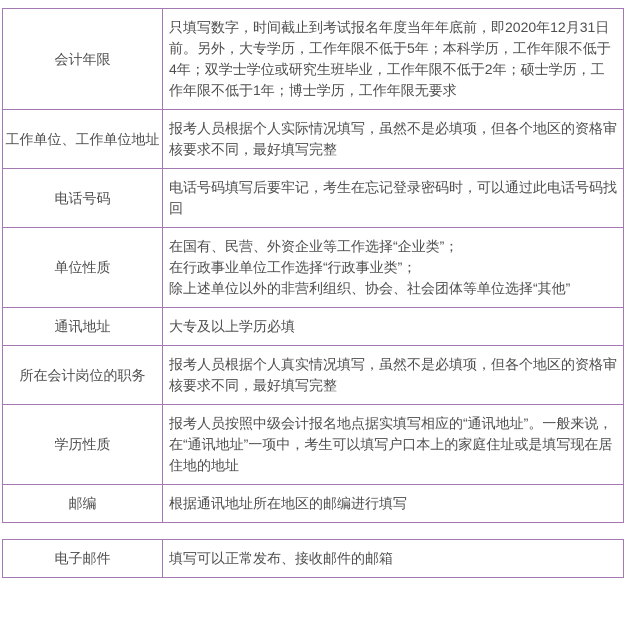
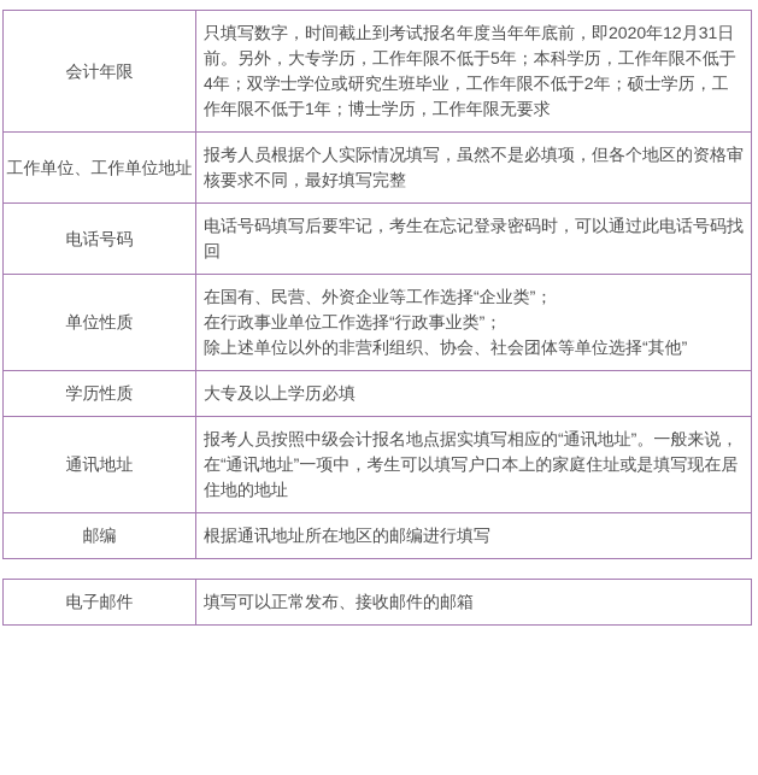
  会计年限	只填写数字，时间截止到考试报名年度当年年底前，即2020年12月31日前。另外，大专学历，工作年限不低于5年；本科学历，工作年限不低于4年；双学士学位或研究生班毕业，工作年限不低于2年；硕士学历，工作年限不低于1年；博士学历，工作年限无要求
  工作单位、工作单位地址	报考人员根据个人实际情况填写，虽然不是必填项，但各个地区的资格审核要求不同，最好填写完整
  电话号码	电话号码填写后要牢记，考生在忘记登录密码时，可以通过此电话号码找回
  单位性质	在国有、民营、外资企业等工作选择“企业类”； 在行政事业单位工作选择“行政事业类”； 除上述单位以外的非营利组织、协会、社会团体等单位选择“其他”
- 通讯地址	大专及以上学历必填
+ 学历性质	大专及以上学历必填
- 所在会计岗位的职务	报考人员根据个人真实情况填写，虽然不是必填项，但各个地区的资格审核要求不同，最好填写完整
- 学历性质	报考人员按照中级会计报名地点据实填写相应的“通讯地址”。一般来说，在“通讯地址”一项中，考生可以填写户口本上的家庭住址或是填写现在居住地的地址
+ 通讯地址	报考人员按照中级会计报名地点据实填写相应的“通讯地址”。一般来说，在“通讯地址”一项中，考生可以填写户口本上的家庭住址或是填写现在居住地的地址
  邮编	根据通讯地址所在地区的邮编进行填写
  电子邮件	填写可以正常发布、接收邮件的邮箱
